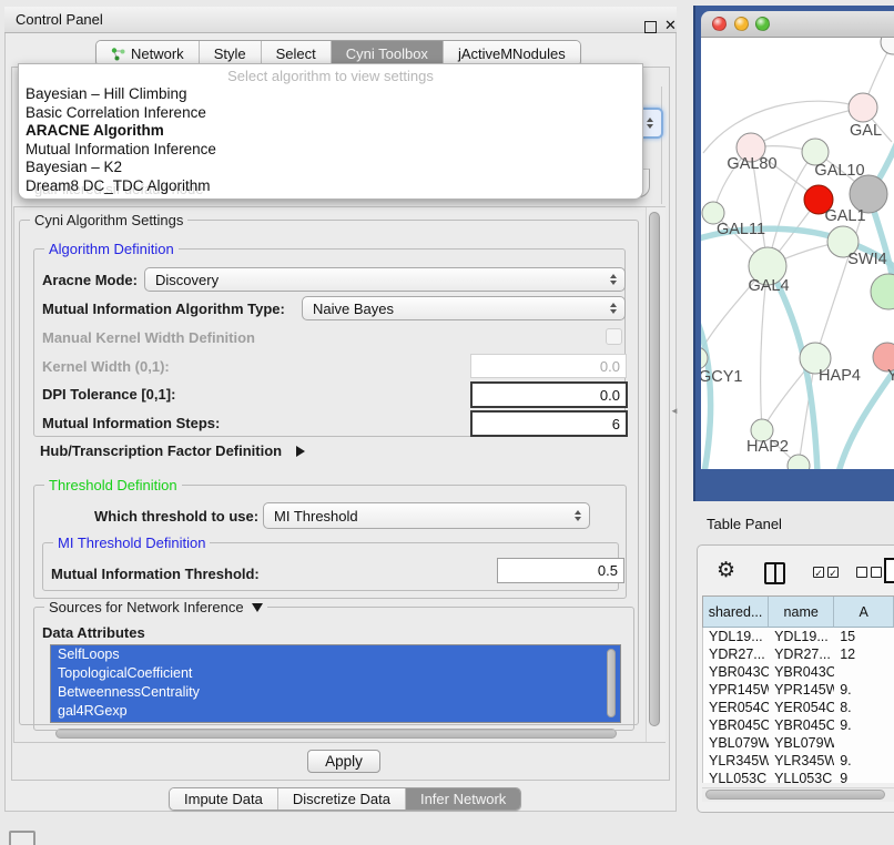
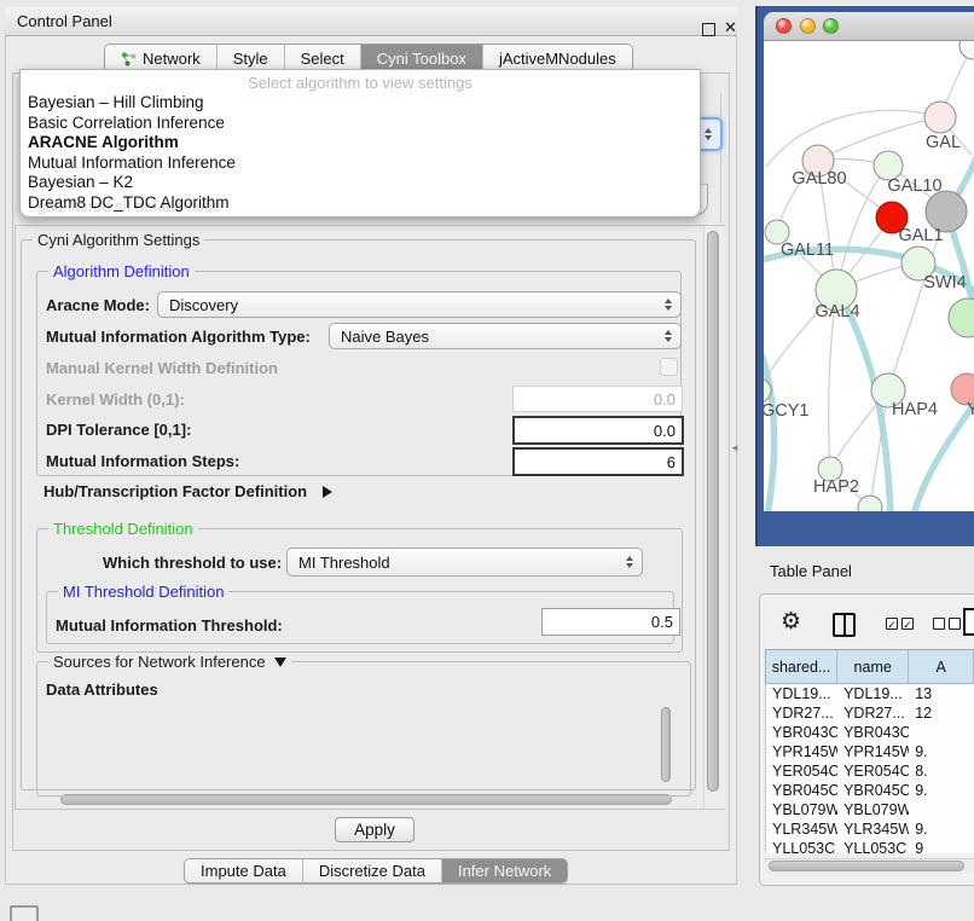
  Control Panel
  ✕
  Network
  Style
  Select
  Cyni Toolbox
  jActiveMNodules
  Select algorithm to view settings
  galFiltered.sif default node
  Bayesian – Hill Climbing
  Basic Correlation Inference
  ARACNE Algorithm
  Mutual Information Inference
  Bayesian – K2
  Dream8 DC_TDC Algorithm
  Cyni Algorithm Settings
  Algorithm Definition
  Aracne Mode:
  Discovery
  Mutual Information Algorithm Type:
  Naive Bayes
  Manual Kernel Width Definition
  Kernel Width (0,1):
  0.0
  DPI Tolerance [0,1]:
  0.0
  Mutual Information Steps:
  6
  Hub/Transcription Factor Definition
  Threshold Definition
  Which threshold to use:
  MI Threshold
  MI Threshold Definition
  Mutual Information Threshold:
  0.5
  Sources for Network Inference
  Data Attributes
- SelfLoops
- TopologicalCoefficient
- BetweennessCentrality
- gal4RGexp
  Apply
  Impute Data
  Discretize Data
  Infer Network
  ◄
  GAL
  GAL80
  GAL10
  GAL1
  GAL11
  SWI4
  GAL4
  GCY1
  HAP4
  Y
  HAP2
  Table Panel
  ⚙
  ✓
  ✓
  shared...
  name
  A
  YDL19...
  YDL19...
- 15
+ 13
  YDR27...
  YDR27...
  12
  YBR043C
  YBR043C
  YPR145W
  YPR145W
  9.
  YER054C
  YER054C
  8.
  YBR045C
  YBR045C
  9.
  YBL079W
  YBL079W
  YLR345W
  YLR345W
  9.
  YLL053C
  YLL053C
  9
